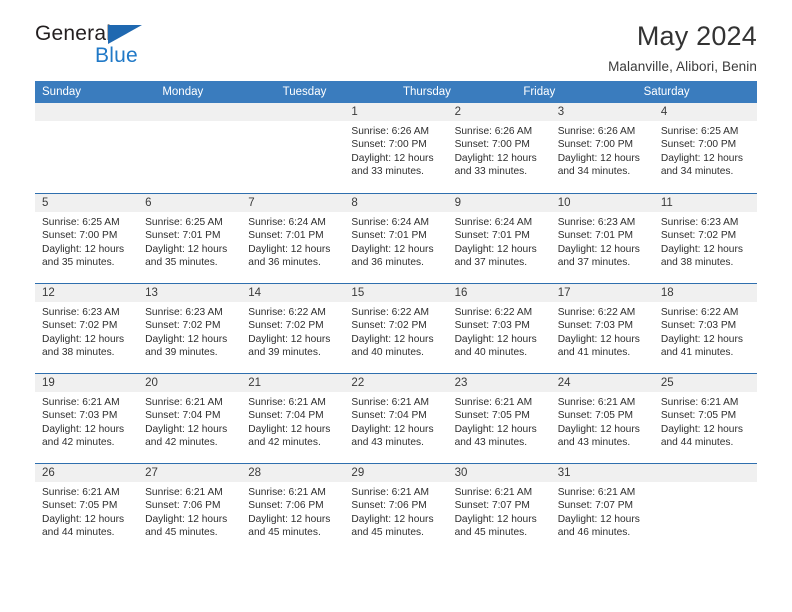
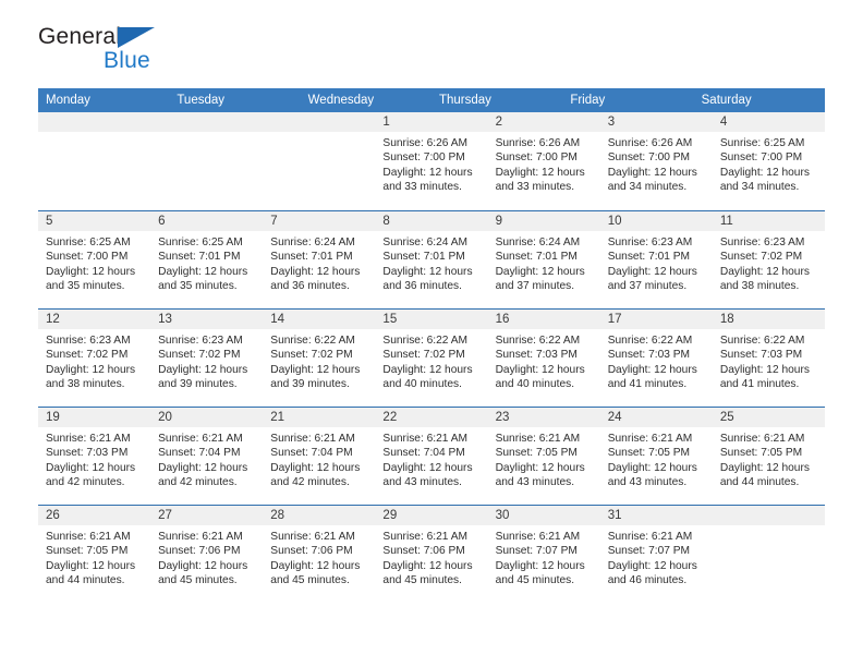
  General
  Blue
- May 2024
- Malanville, Alibori, Benin
- Sunday
  Monday
  Tuesday
+ Wednesday
  Thursday
  Friday
  Saturday
  1
  Sunrise: 6:26 AM
  Sunset: 7:00 PM
  Daylight: 12 hours
  and 33 minutes.
  2
  Sunrise: 6:26 AM
  Sunset: 7:00 PM
  Daylight: 12 hours
  and 33 minutes.
  3
  Sunrise: 6:26 AM
  Sunset: 7:00 PM
  Daylight: 12 hours
  and 34 minutes.
  4
  Sunrise: 6:25 AM
  Sunset: 7:00 PM
  Daylight: 12 hours
  and 34 minutes.
  5
  Sunrise: 6:25 AM
  Sunset: 7:00 PM
  Daylight: 12 hours
  and 35 minutes.
  6
  Sunrise: 6:25 AM
  Sunset: 7:01 PM
  Daylight: 12 hours
  and 35 minutes.
  7
  Sunrise: 6:24 AM
  Sunset: 7:01 PM
  Daylight: 12 hours
  and 36 minutes.
  8
  Sunrise: 6:24 AM
  Sunset: 7:01 PM
  Daylight: 12 hours
  and 36 minutes.
  9
  Sunrise: 6:24 AM
  Sunset: 7:01 PM
  Daylight: 12 hours
  and 37 minutes.
  10
  Sunrise: 6:23 AM
  Sunset: 7:01 PM
  Daylight: 12 hours
  and 37 minutes.
  11
  Sunrise: 6:23 AM
  Sunset: 7:02 PM
  Daylight: 12 hours
  and 38 minutes.
  12
  Sunrise: 6:23 AM
  Sunset: 7:02 PM
  Daylight: 12 hours
  and 38 minutes.
  13
  Sunrise: 6:23 AM
  Sunset: 7:02 PM
  Daylight: 12 hours
  and 39 minutes.
  14
  Sunrise: 6:22 AM
  Sunset: 7:02 PM
  Daylight: 12 hours
  and 39 minutes.
  15
  Sunrise: 6:22 AM
  Sunset: 7:02 PM
  Daylight: 12 hours
  and 40 minutes.
  16
  Sunrise: 6:22 AM
  Sunset: 7:03 PM
  Daylight: 12 hours
  and 40 minutes.
  17
  Sunrise: 6:22 AM
  Sunset: 7:03 PM
  Daylight: 12 hours
  and 41 minutes.
  18
  Sunrise: 6:22 AM
  Sunset: 7:03 PM
  Daylight: 12 hours
  and 41 minutes.
  19
  Sunrise: 6:21 AM
  Sunset: 7:03 PM
  Daylight: 12 hours
  and 42 minutes.
  20
  Sunrise: 6:21 AM
  Sunset: 7:04 PM
  Daylight: 12 hours
  and 42 minutes.
  21
  Sunrise: 6:21 AM
  Sunset: 7:04 PM
  Daylight: 12 hours
  and 42 minutes.
  22
  Sunrise: 6:21 AM
  Sunset: 7:04 PM
  Daylight: 12 hours
  and 43 minutes.
  23
  Sunrise: 6:21 AM
  Sunset: 7:05 PM
  Daylight: 12 hours
  and 43 minutes.
  24
  Sunrise: 6:21 AM
  Sunset: 7:05 PM
  Daylight: 12 hours
  and 43 minutes.
  25
  Sunrise: 6:21 AM
  Sunset: 7:05 PM
  Daylight: 12 hours
  and 44 minutes.
  26
  Sunrise: 6:21 AM
  Sunset: 7:05 PM
  Daylight: 12 hours
  and 44 minutes.
  27
  Sunrise: 6:21 AM
  Sunset: 7:06 PM
  Daylight: 12 hours
  and 45 minutes.
  28
  Sunrise: 6:21 AM
  Sunset: 7:06 PM
  Daylight: 12 hours
  and 45 minutes.
  29
  Sunrise: 6:21 AM
  Sunset: 7:06 PM
  Daylight: 12 hours
  and 45 minutes.
  30
  Sunrise: 6:21 AM
  Sunset: 7:07 PM
  Daylight: 12 hours
  and 45 minutes.
  31
  Sunrise: 6:21 AM
  Sunset: 7:07 PM
  Daylight: 12 hours
  and 46 minutes.
